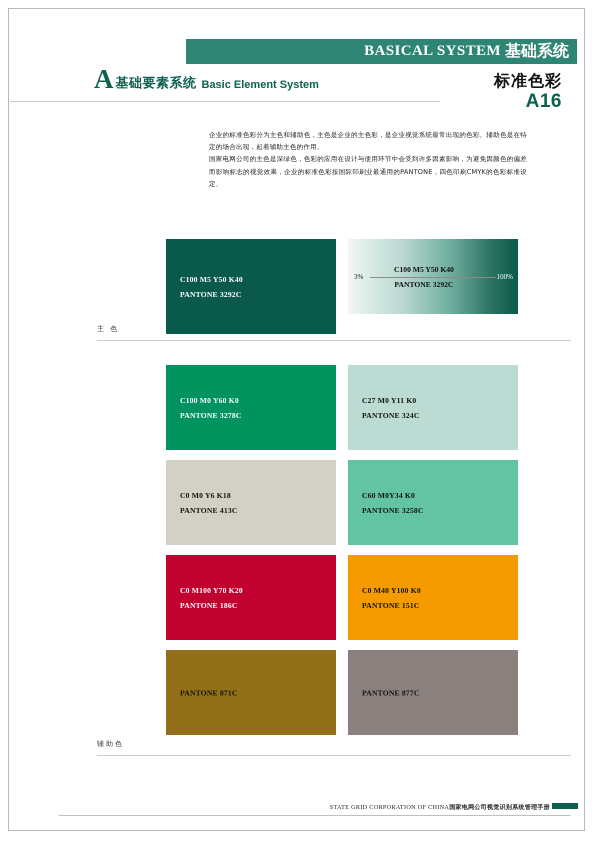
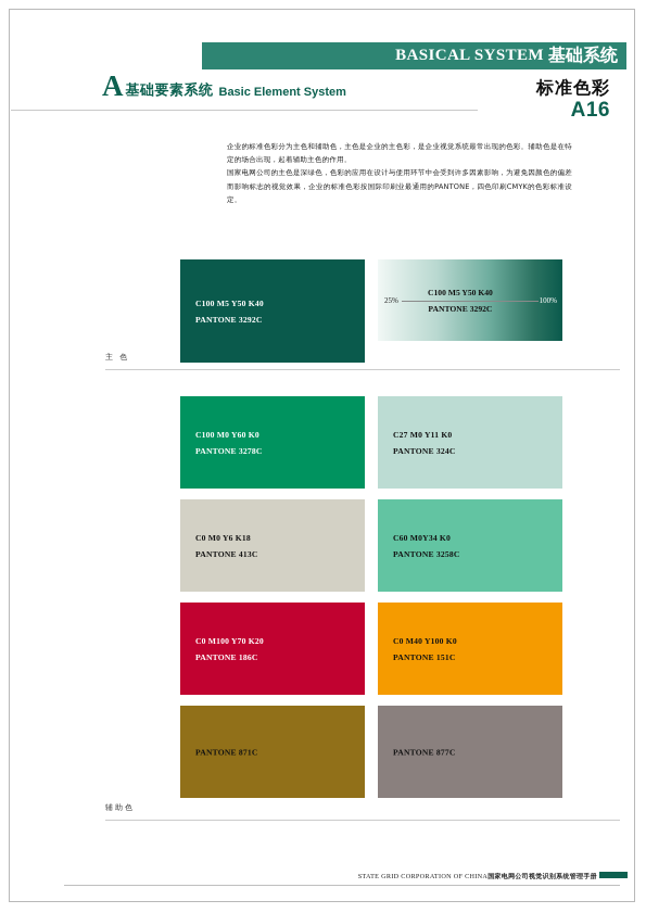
  BASICAL SYSTEM
  基础系统
  A
  基础要素系统
  Basic Element System
  标准色彩
  A16
  企业的标准色彩分为主色和辅助色，主色是企业的主色彩，是企业视觉系统最常出现的色彩。辅助色是在特定的场合出现，起着辅助主色的作用。
  国家电网公司的主色是深绿色，色彩的应用在设计与使用环节中会受到许多因素影响，为避免因颜色的偏差而影响标志的视觉效果，企业的标准色彩按国际印刷业最通用的PANTONE，四色印刷CMYK的色彩标准设定。
  C100 M5 Y50 K40
  PANTONE 3292C
- 3%
+ 25%
  100%
  C100 M5 Y50 K40
  PANTONE 3292C
  主 色
  C100 M0 Y60 K0
  PANTONE 3278C
  C27 M0 Y11 K0
  PANTONE 324C
  C0 M0 Y6 K18
  PANTONE 413C
  C60 M0Y34 K0
  PANTONE 3258C
  C0 M100 Y70 K20
  PANTONE 186C
  C0 M40 Y100 K0
  PANTONE 151C
  PANTONE 871C
  PANTONE 877C
  辅助色
